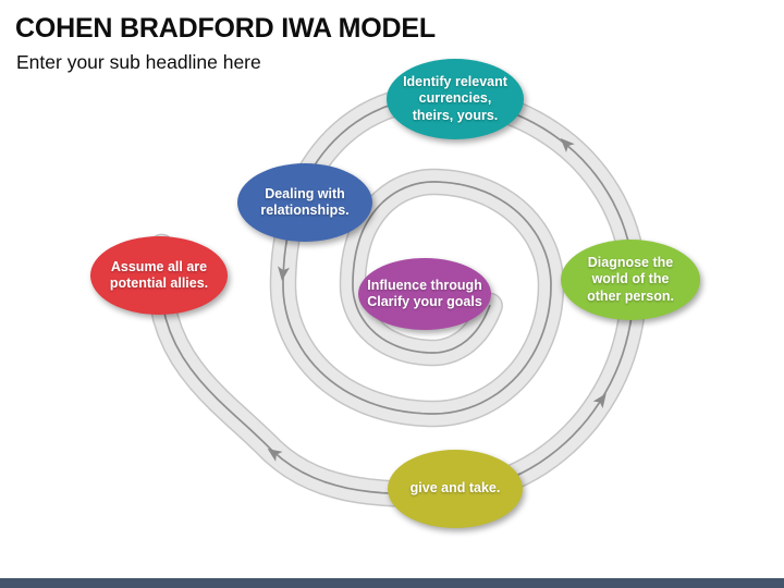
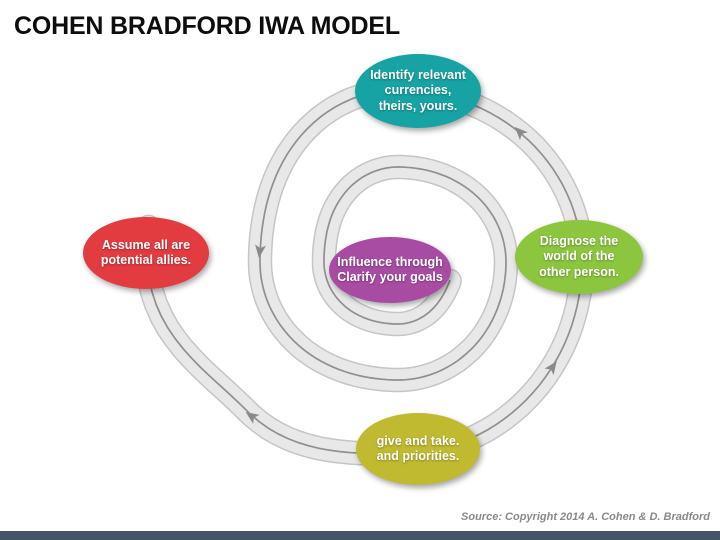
  COHEN BRADFORD IWA MODEL
- Enter your sub headline here
  Identify relevant
  currencies,
  theirs, yours.
- Dealing with
- relationships.
  Assume all are
  potential allies.
  Influence through
  Clarify your goals
  Diagnose the
  world of the
  other person.
  give and take.
+ and priorities.
+ Source: Copyright 2014 A. Cohen & D. Bradford
